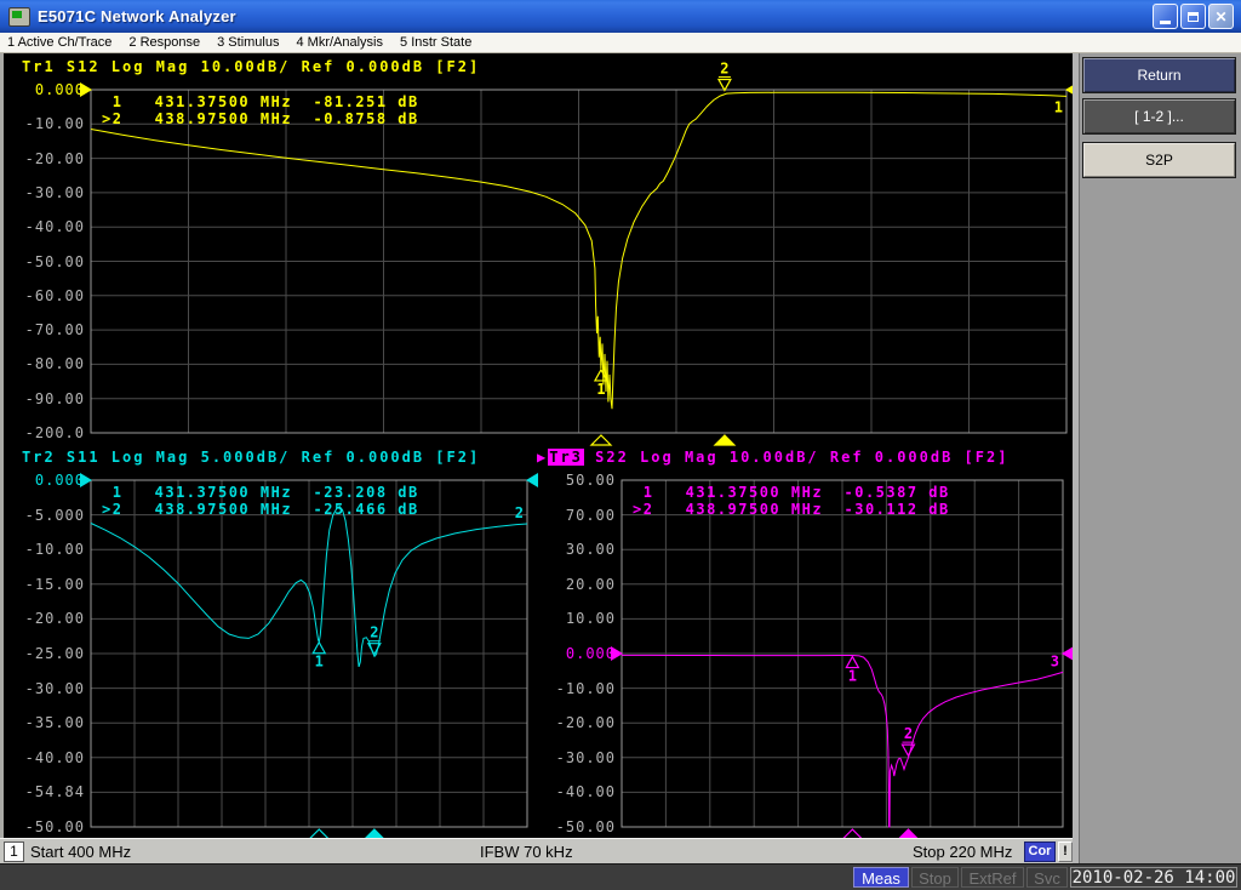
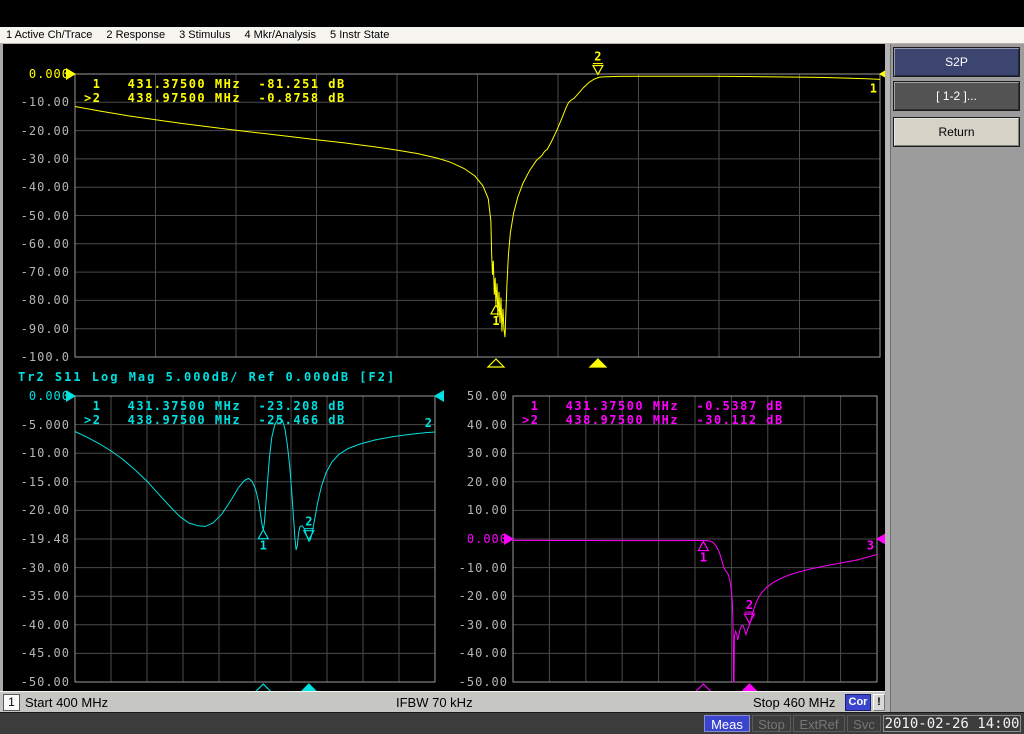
- E5071C Network Analyzer
- ✕
  1 Active Ch/Trace
  2 Response
  3 Stimulus
  4 Mkr/Analysis
  5 Instr State
  1
  2
  1
- Tr1 S12 Log Mag 10.00dB/ Ref 0.000dB [F2]
  0.000
  -10.00
  -20.00
  -30.00
  -40.00
  -50.00
  -60.00
  -70.00
  -80.00
  -90.00
- -200.0
+ -100.0
  1 431.37500 MHz -81.251 dB
  >2 438.97500 MHz -0.8758 dB
  1
  2
  2
  Tr2 S11 Log Mag 5.000dB/ Ref 0.000dB [F2]
  0.000
  -5.000
  -10.00
  -15.00
  -20.00
- -25.00
+ -19.48
  -30.00
  -35.00
  -40.00
- -54.84
+ -45.00
  -50.00
  1 431.37500 MHz -23.208 dB
  >2 438.97500 MHz -25.466 dB
  1
  2
  3
- ▶Tr3 S22 Log Mag 10.00dB/ Ref 0.000dB [F2]
  50.00
- 70.00
+ 40.00
  30.00
  20.00
  10.00
  0.000
  -10.00
  -20.00
  -30.00
  -40.00
  -50.00
  1 431.37500 MHz -0.5387 dB
  >2 438.97500 MHz -30.112 dB
- Return
+ S2P
  [ 1-2 ]...
- S2P
+ Return
  1
  Start 400 MHz
  IFBW 70 kHz
- Stop 220 MHz
+ Stop 460 MHz
  Cor
  !
  Meas
  Stop
  ExtRef
  Svc
  2010-02-26 14:00
